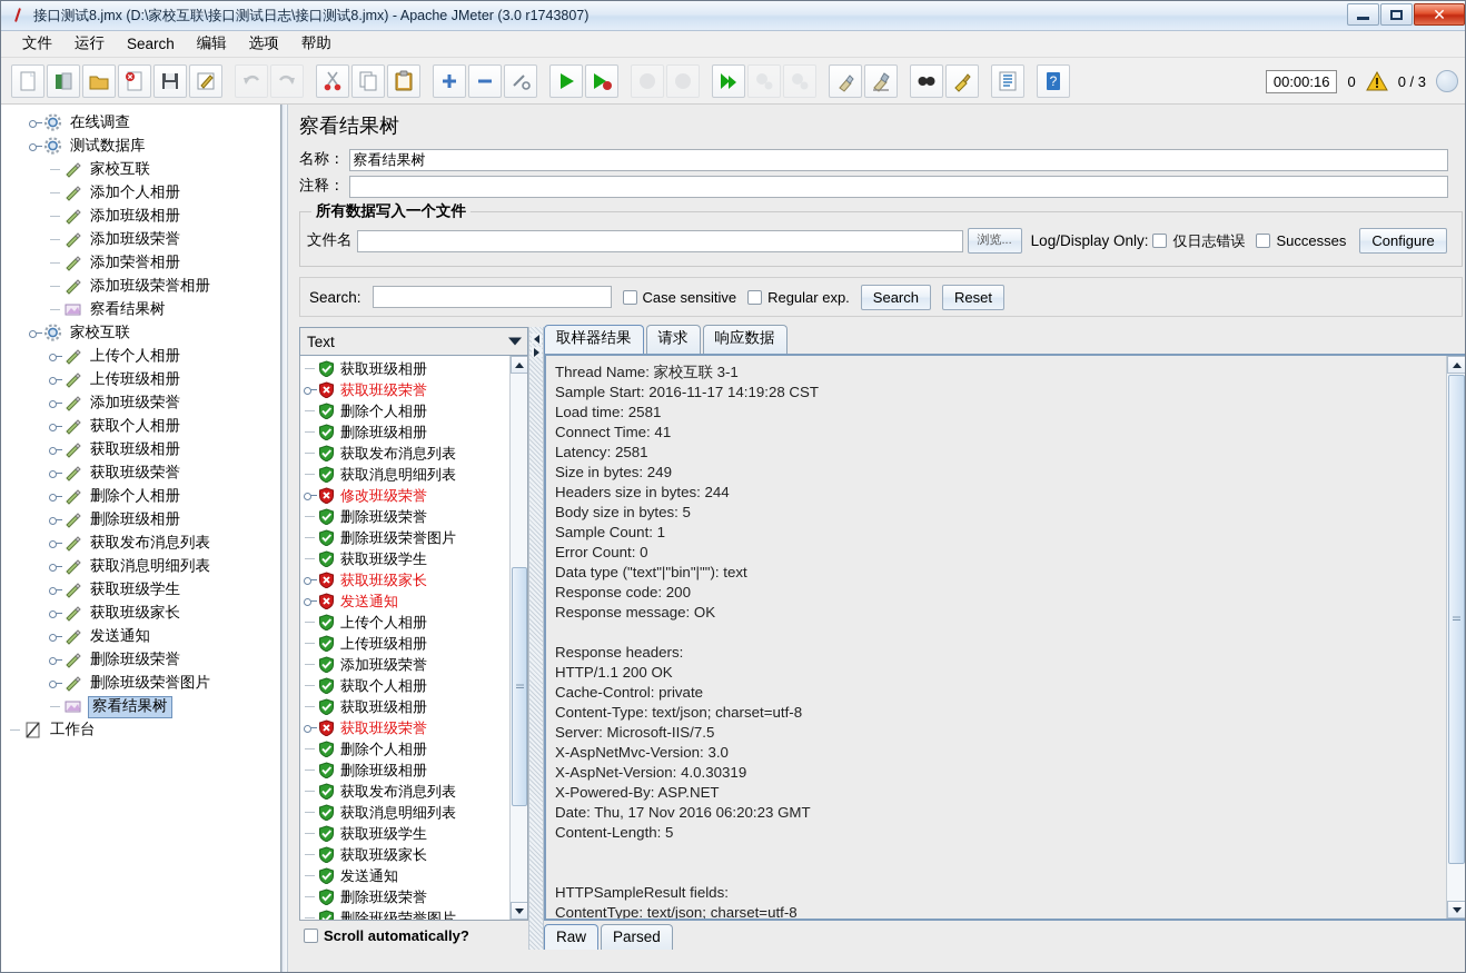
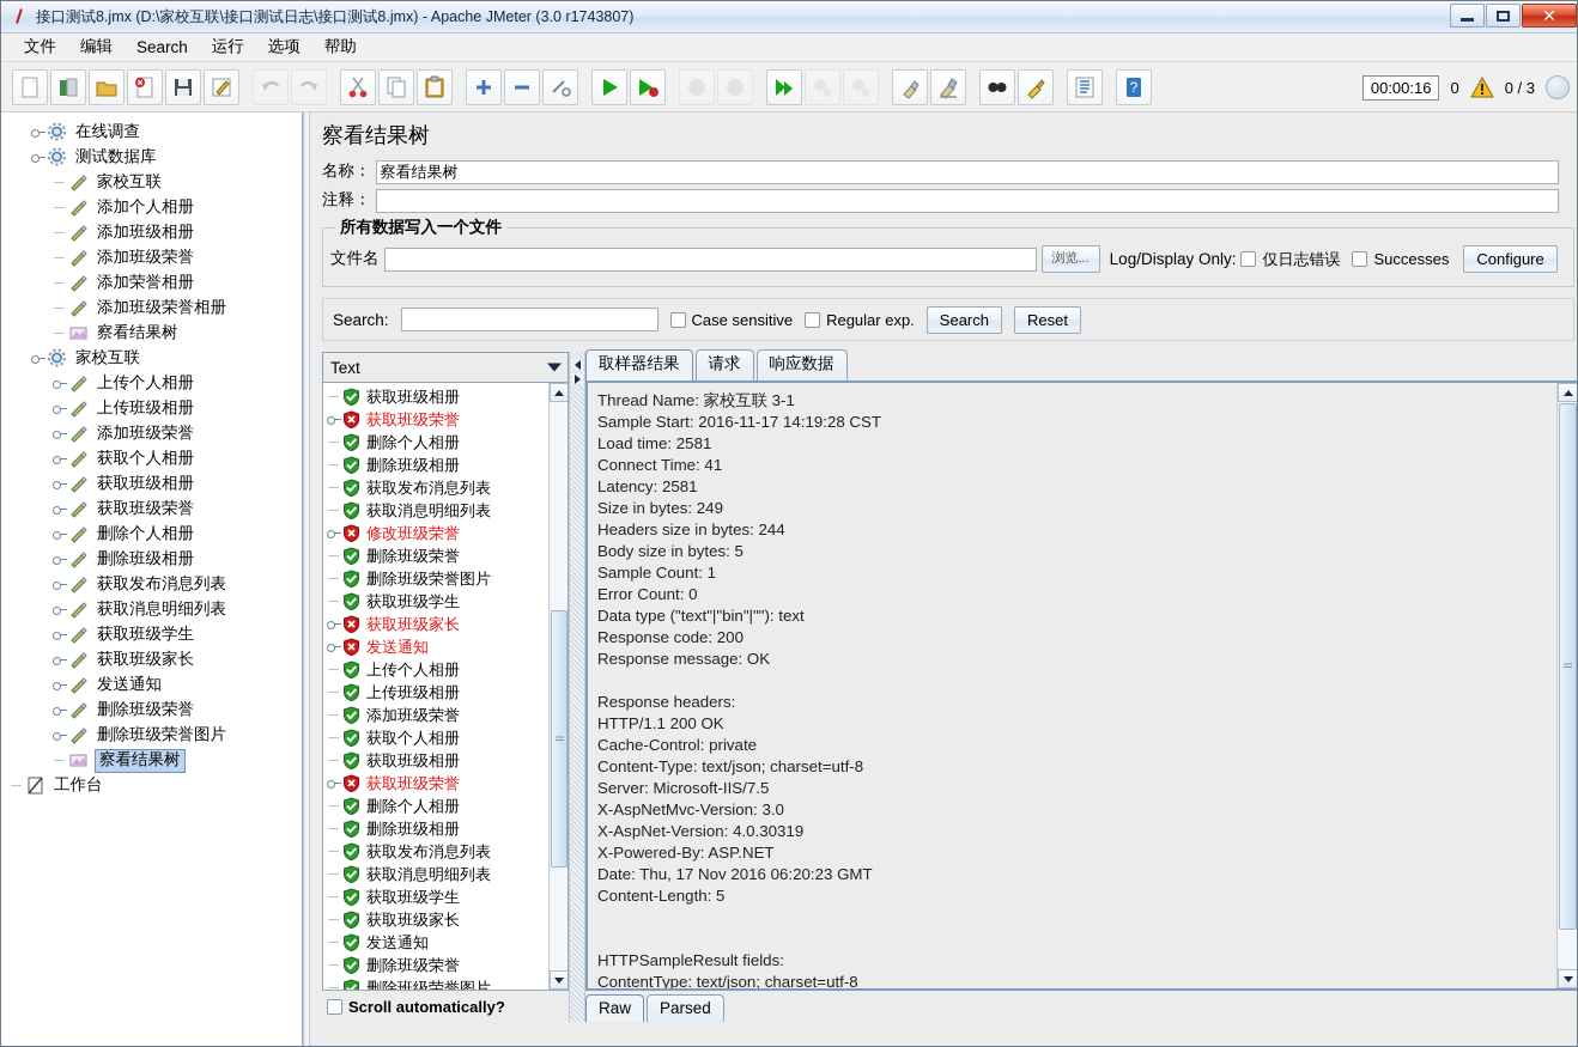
  接口测试8.jmx (D:\家校互联\接口测试日志\接口测试8.jmx) - Apache JMeter (3.0 r1743807)
  ✕
  文件
- 运行
+ 编辑
  Search
- 编辑
+ 运行
  选项
  帮助
  ?
  00:00:16
  0
  0 / 3
  在线调查
  测试数据库
  家校互联
  添加个人相册
  添加班级相册
  添加班级荣誉
  添加荣誉相册
  添加班级荣誉相册
  察看结果树
  家校互联
  上传个人相册
  上传班级相册
  添加班级荣誉
  获取个人相册
  获取班级相册
  获取班级荣誉
  删除个人相册
  删除班级相册
  获取发布消息列表
  获取消息明细列表
  获取班级学生
  获取班级家长
  发送通知
  删除班级荣誉
  删除班级荣誉图片
  察看结果树
  工作台
  察看结果树
  名称：
  察看结果树
  注释：
  所有数据写入一个文件
  文件名
  浏览...
  Log/Display Only:
  仅日志错误
  Successes
  Configure
  Search:
  Case sensitive
  Regular exp.
  Search
  Reset
  Text
  获取班级相册
  获取班级荣誉
  删除个人相册
  删除班级相册
  获取发布消息列表
  获取消息明细列表
  修改班级荣誉
  删除班级荣誉
  删除班级荣誉图片
  获取班级学生
  获取班级家长
  发送通知
  上传个人相册
  上传班级相册
  添加班级荣誉
  获取个人相册
  获取班级相册
  获取班级荣誉
  删除个人相册
  删除班级相册
  获取发布消息列表
  获取消息明细列表
  获取班级学生
  获取班级家长
  发送通知
  删除班级荣誉
  删除班级荣誉图片
  Scroll automatically?
  取样器结果
  请求
  响应数据
  Thread Name: 家校互联 3-1
  Sample Start: 2016-11-17 14:19:28 CST
  Load time: 2581
  Connect Time: 41
  Latency: 2581
  Size in bytes: 249
  Headers size in bytes: 244
  Body size in bytes: 5
  Sample Count: 1
  Error Count: 0
  Data type ("text"|"bin"|""): text
  Response code: 200
  Response message: OK
  Response headers:
  HTTP/1.1 200 OK
  Cache-Control: private
  Content-Type: text/json; charset=utf-8
  Server: Microsoft-IIS/7.5
  X-AspNetMvc-Version: 3.0
  X-AspNet-Version: 4.0.30319
  X-Powered-By: ASP.NET
  Date: Thu, 17 Nov 2016 06:20:23 GMT
  Content-Length: 5
  HTTPSampleResult fields:
  ContentType: text/json; charset=utf-8
  Raw
  Parsed
